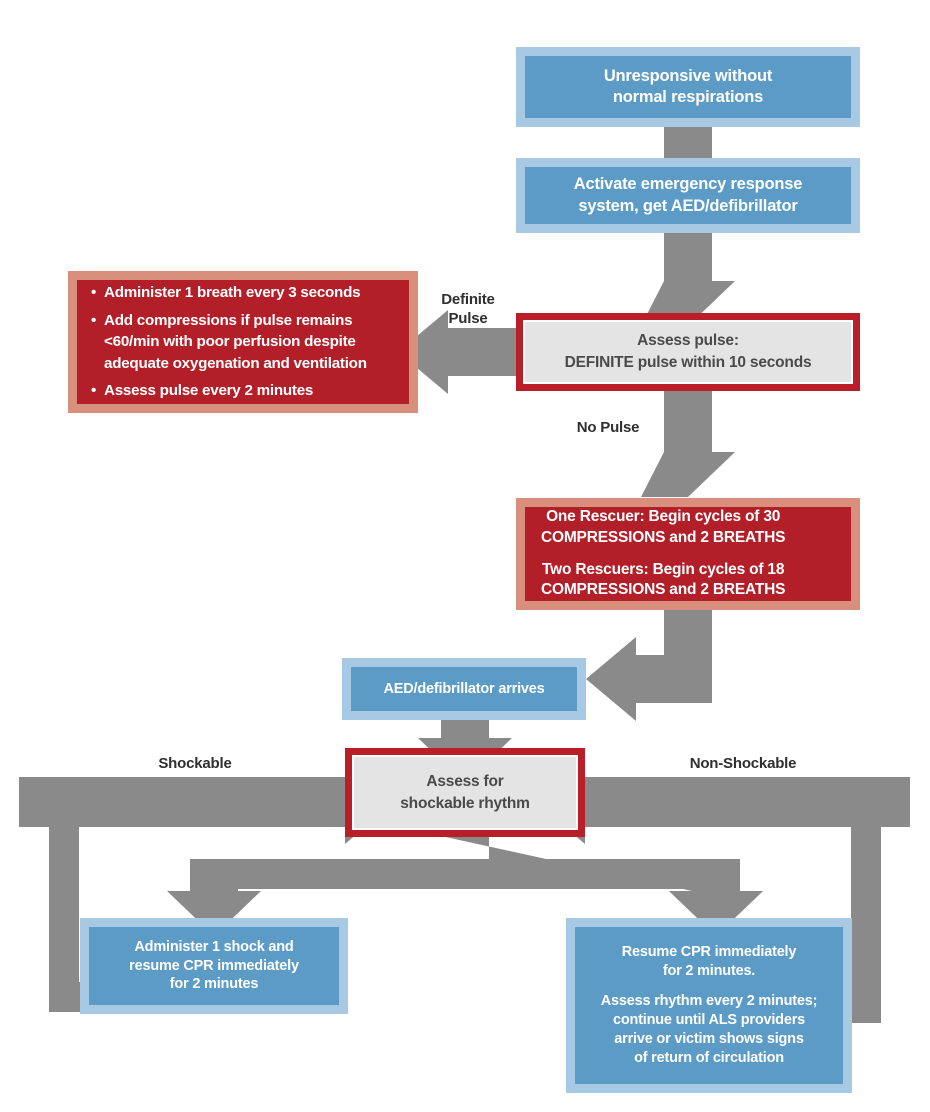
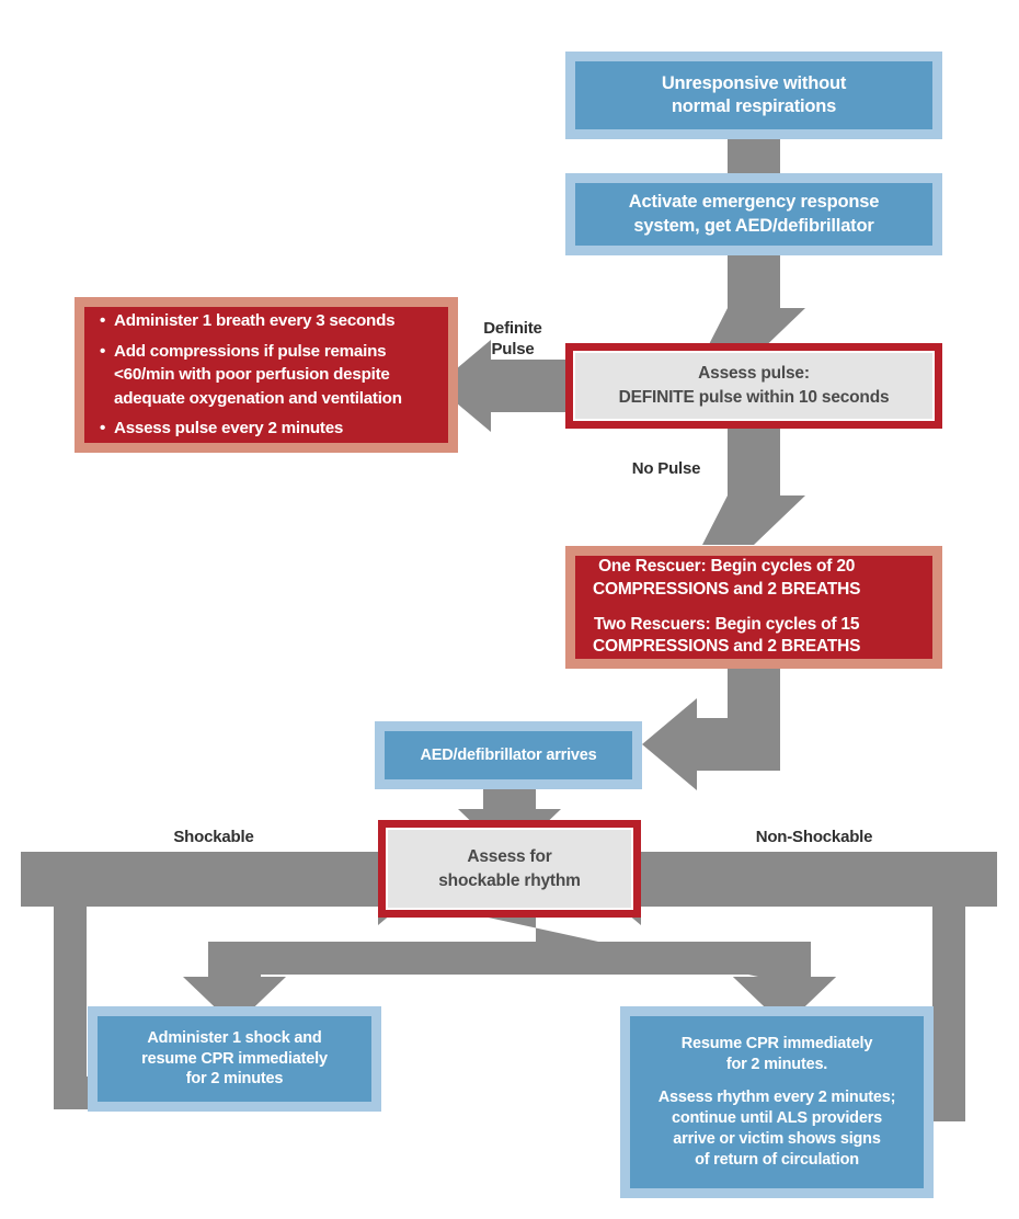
  Administer 1 breath every 3 seconds
  Add compressions if pulse remains <60/min with poor perfusion despite adequate oxygenation and ventilation
  Assess pulse every 2 minutes
  Unresponsive without
  normal respirations
  Activate emergency response
  system, get AED/defibrillator
  Assess pulse:
  DEFINITE pulse within 10 seconds
- One Rescuer: Begin cycles of 30
+ One Rescuer: Begin cycles of 20
  COMPRESSIONS and 2 BREATHS
- Two Rescuers: Begin cycles of 18
+ Two Rescuers: Begin cycles of 15
  COMPRESSIONS and 2 BREATHS
  AED/defibrillator arrives
  Assess for
  shockable rhythm
  Administer 1 shock and
  resume CPR immediately
  for 2 minutes
  Resume CPR immediately
  for 2 minutes.
  Assess rhythm every 2 minutes;
  continue until ALS providers
  arrive or victim shows signs
  of return of circulation
  Definite
  Pulse
  No Pulse
  Shockable
  Non-Shockable
